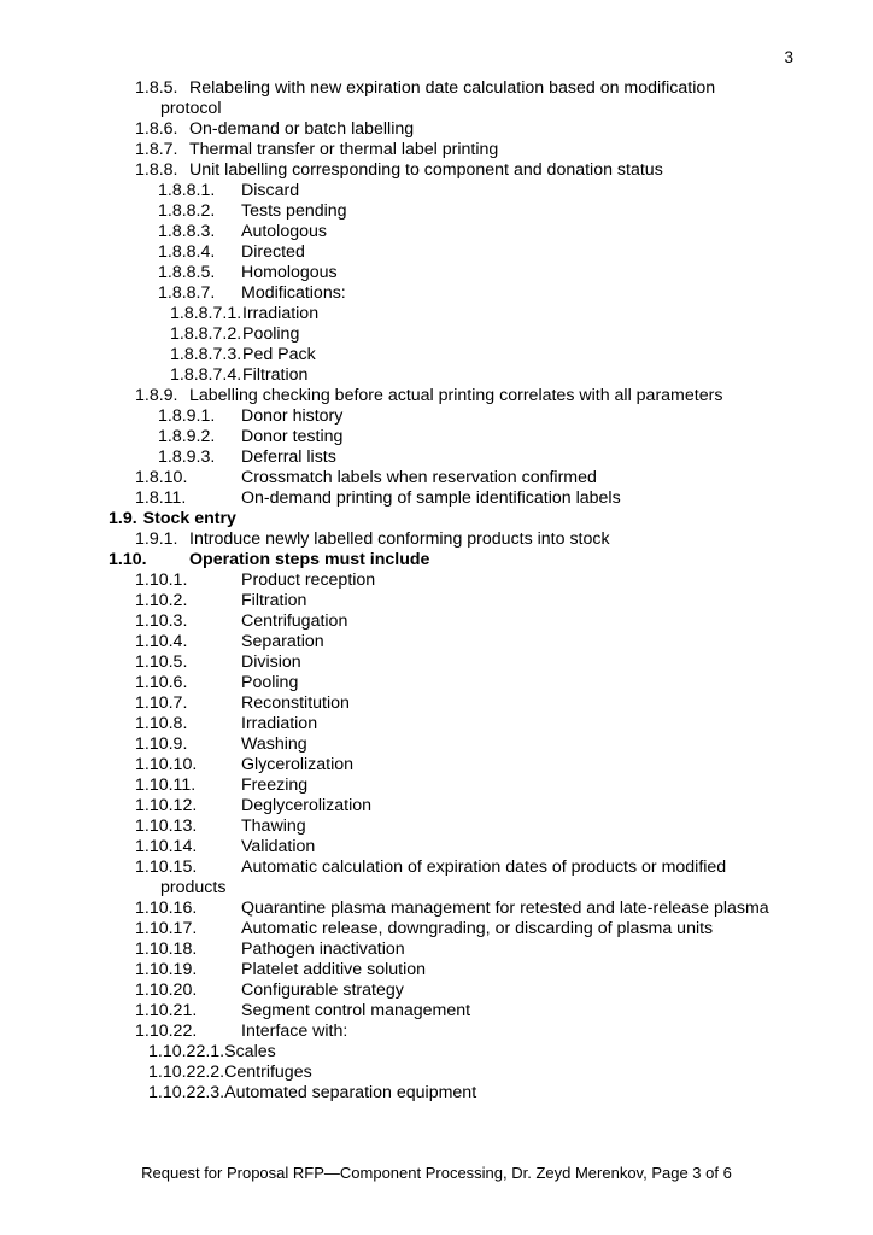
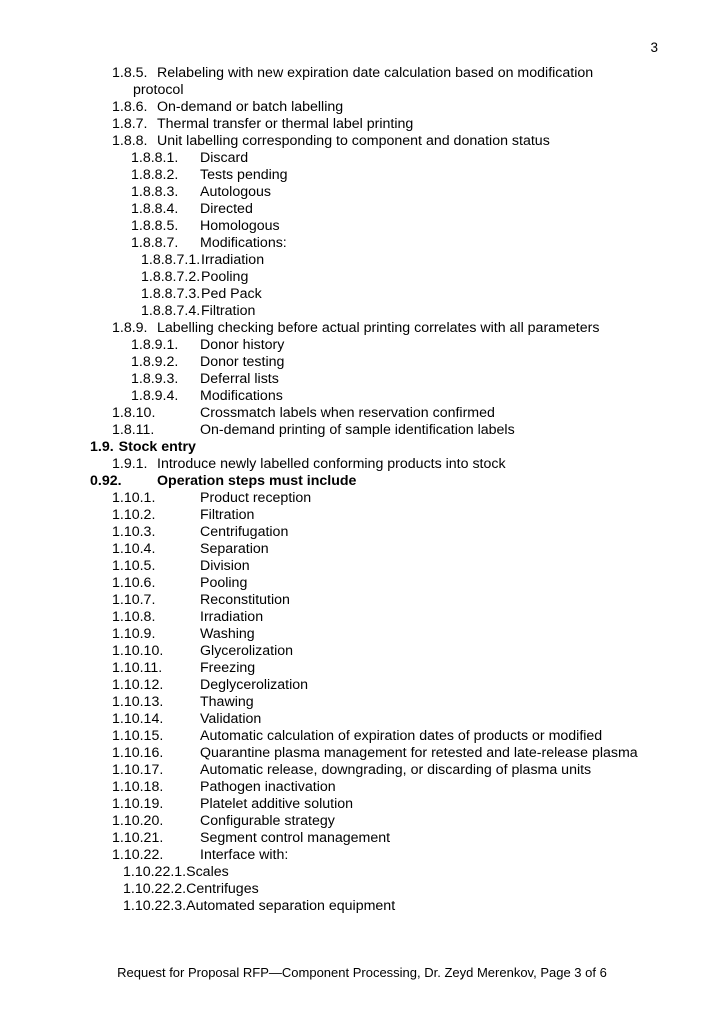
  3
  1.8.5.
  Relabeling with new expiration date calculation based on modification
  protocol
  1.8.6.
  On-demand or batch labelling
  1.8.7.
  Thermal transfer or thermal label printing
  1.8.8.
  Unit labelling corresponding to component and donation status
  1.8.8.1.
  Discard
  1.8.8.2.
  Tests pending
  1.8.8.3.
  Autologous
  1.8.8.4.
  Directed
  1.8.8.5.
  Homologous
  1.8.8.7.
  Modifications:
  1.8.8.7.1.
  Irradiation
  1.8.8.7.2.
  Pooling
  1.8.8.7.3.
  Ped Pack
  1.8.8.7.4.
  Filtration
  1.8.9.
  Labelling checking before actual printing correlates with all parameters
  1.8.9.1.
  Donor history
  1.8.9.2.
  Donor testing
  1.8.9.3.
  Deferral lists
+ 1.8.9.4.
+ Modifications
  1.8.10.
  Crossmatch labels when reservation confirmed
  1.8.11.
  On-demand printing of sample identification labels
  1.9.
  Stock entry
  1.9.1.
  Introduce newly labelled conforming products into stock
- 1.10.
+ 0.92.
  Operation steps must include
  1.10.1.
  Product reception
  1.10.2.
  Filtration
  1.10.3.
  Centrifugation
  1.10.4.
  Separation
  1.10.5.
  Division
  1.10.6.
  Pooling
  1.10.7.
  Reconstitution
  1.10.8.
  Irradiation
  1.10.9.
  Washing
  1.10.10.
  Glycerolization
  1.10.11.
  Freezing
  1.10.12.
  Deglycerolization
  1.10.13.
  Thawing
  1.10.14.
  Validation
  1.10.15.
  Automatic calculation of expiration dates of products or modified
- products
  1.10.16.
  Quarantine plasma management for retested and late-release plasma
  1.10.17.
  Automatic release, downgrading, or discarding of plasma units
  1.10.18.
  Pathogen inactivation
  1.10.19.
  Platelet additive solution
  1.10.20.
  Configurable strategy
  1.10.21.
  Segment control management
  1.10.22.
  Interface with:
  1.10.22.1.
  Scales
  1.10.22.2.
  Centrifuges
  1.10.22.3.
  Automated separation equipment
  Request for Proposal RFP—Component Processing, Dr. Zeyd Merenkov, Page 3 of 6
